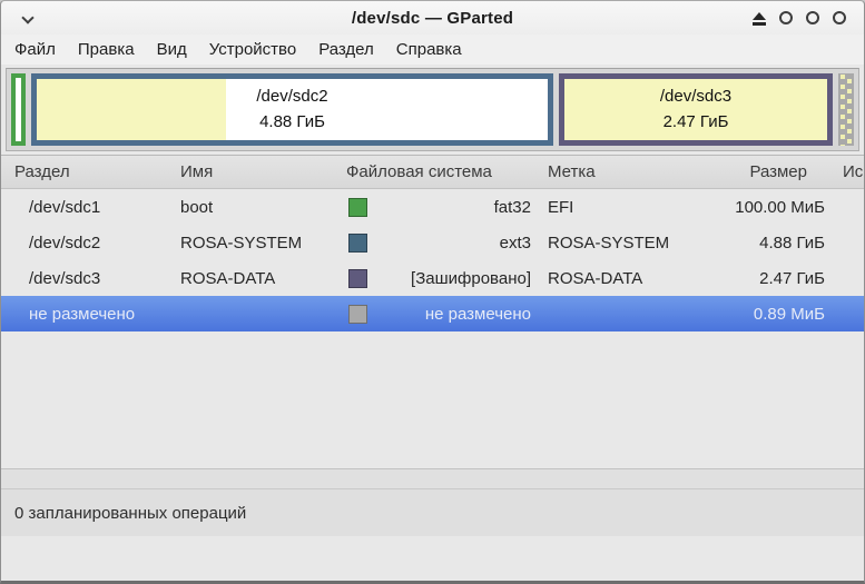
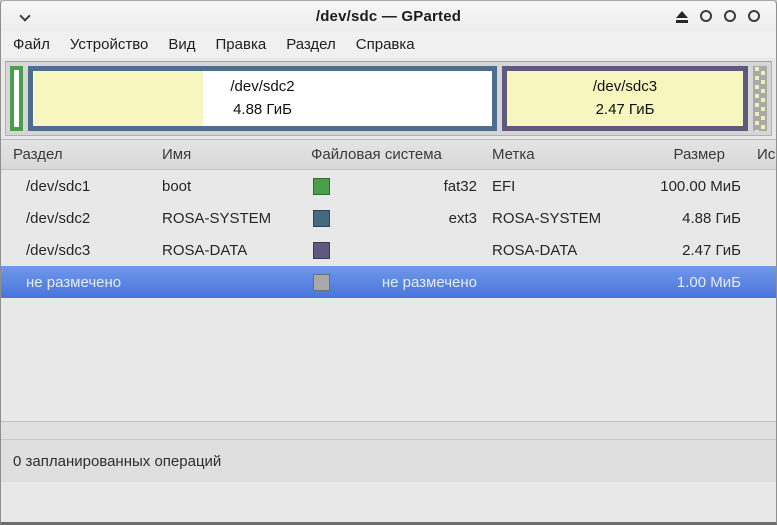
  /dev/sdc — GParted
  Файл
- Правка
+ Устройство
  Вид
- Устройство
+ Правка
  Раздел
  Справка
  /dev/sdc2
  4.88 ГиБ
  /dev/sdc3
  2.47 ГиБ
  Раздел
  Имя
  Файловая система
  Метка
  Размер
  Ис
  /dev/sdc1
  boot
  fat32
  EFI
  100.00 МиБ
  /dev/sdc2
  ROSA-SYSTEM
  ext3
  ROSA-SYSTEM
  4.88 ГиБ
  /dev/sdc3
  ROSA-DATA
- [Зашифровано]
  ROSA-DATA
  2.47 ГиБ
  не размечено
  не размечено
- 0.89 МиБ
+ 1.00 МиБ
  0 запланированных операций
